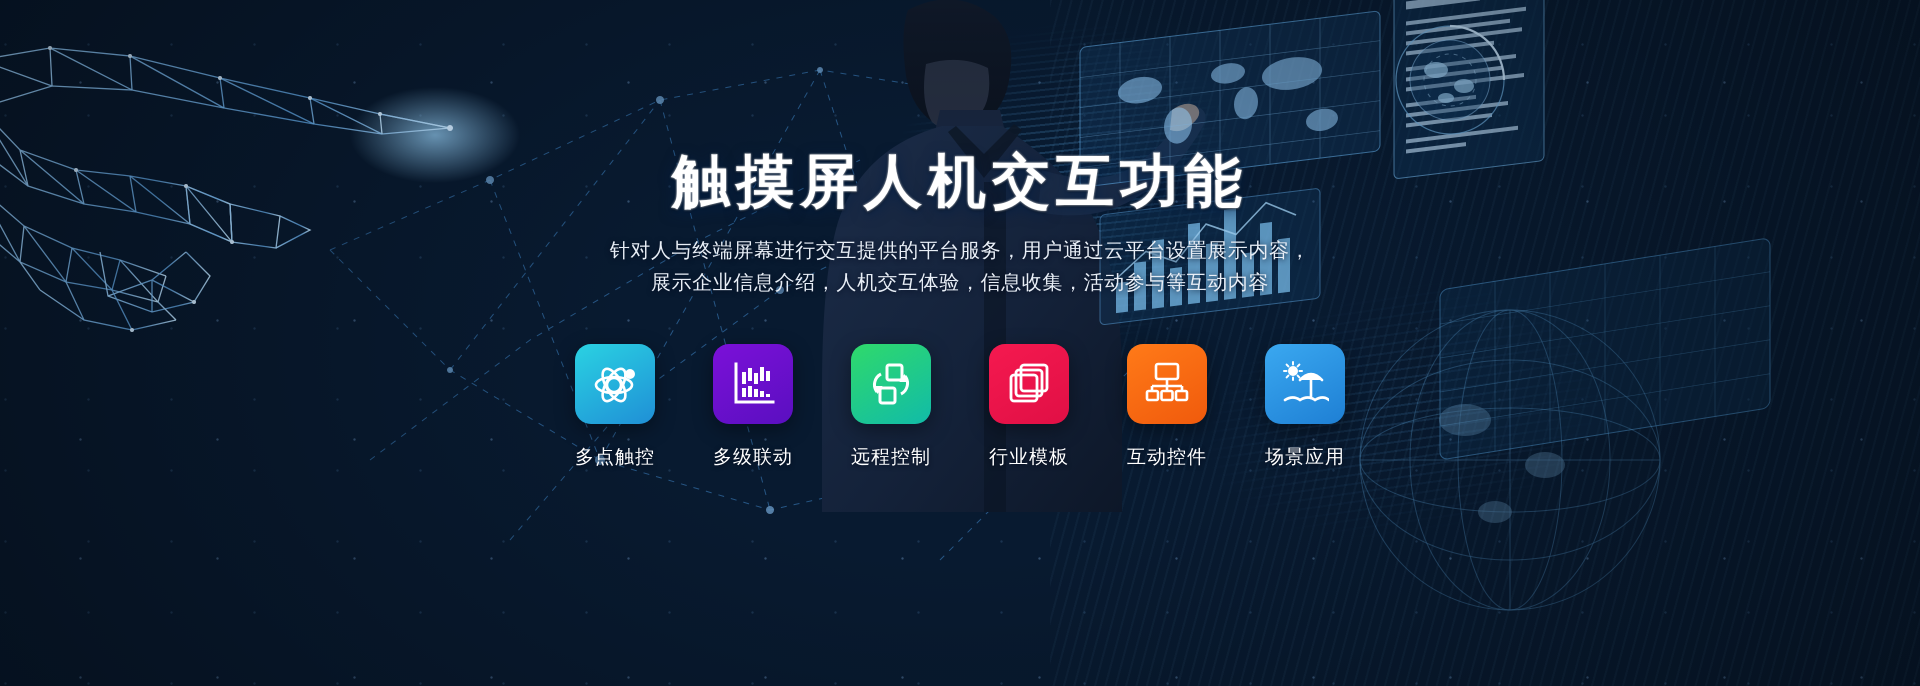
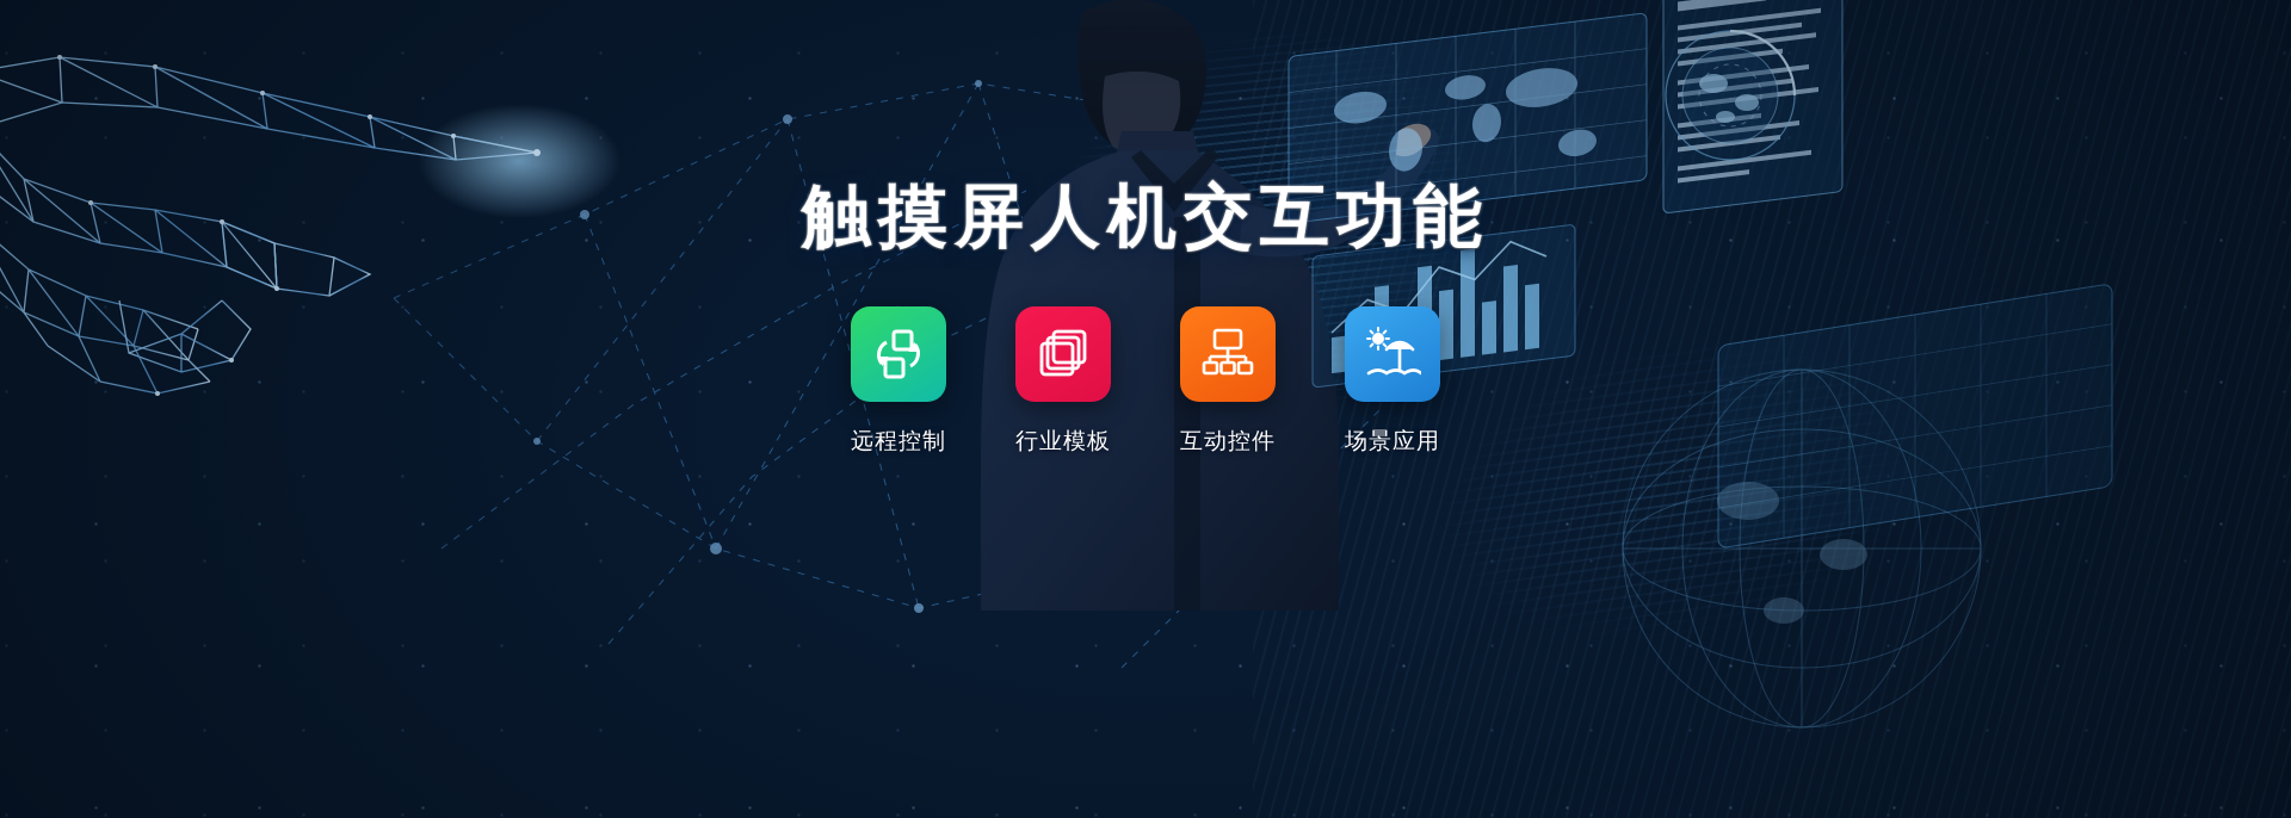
  触摸屏人机交互功能
- 针对人与终端屏幕进行交互提供的平台服务，用户通过云平台设置展示内容，
- 展示企业信息介绍，人机交互体验，信息收集，活动参与等互动内容
- 多点触控
- 多级联动
  远程控制
  行业模板
  互动控件
  场景应用
